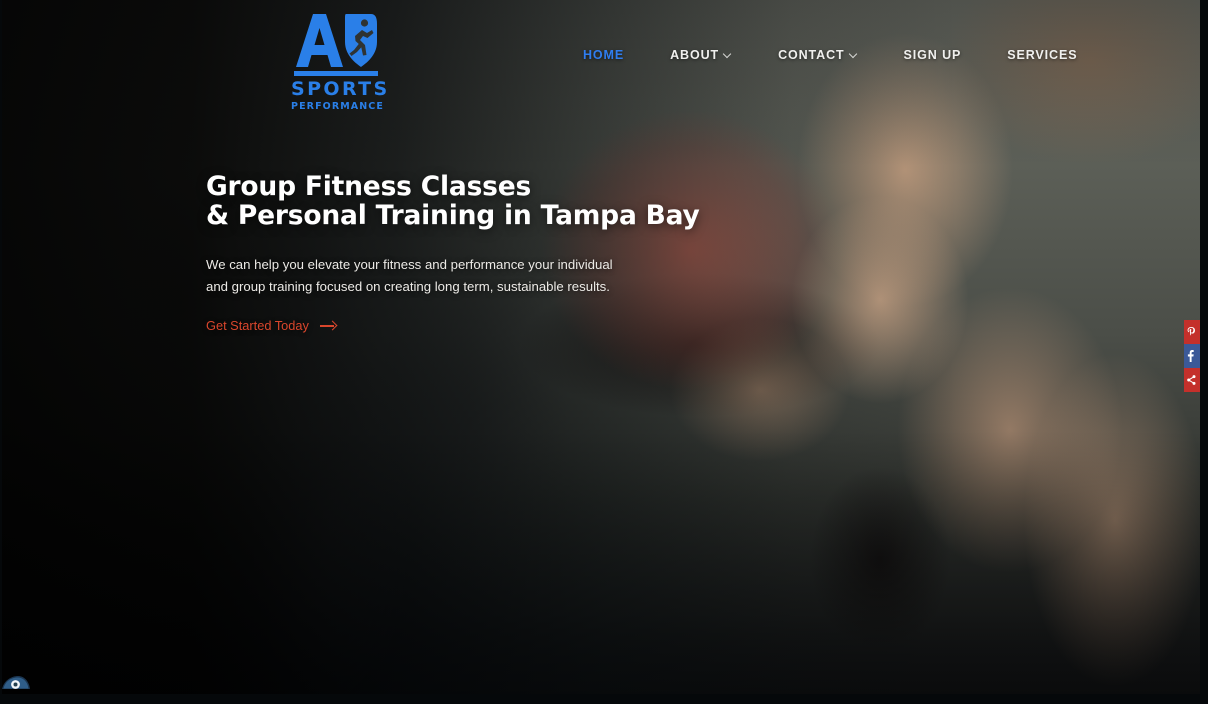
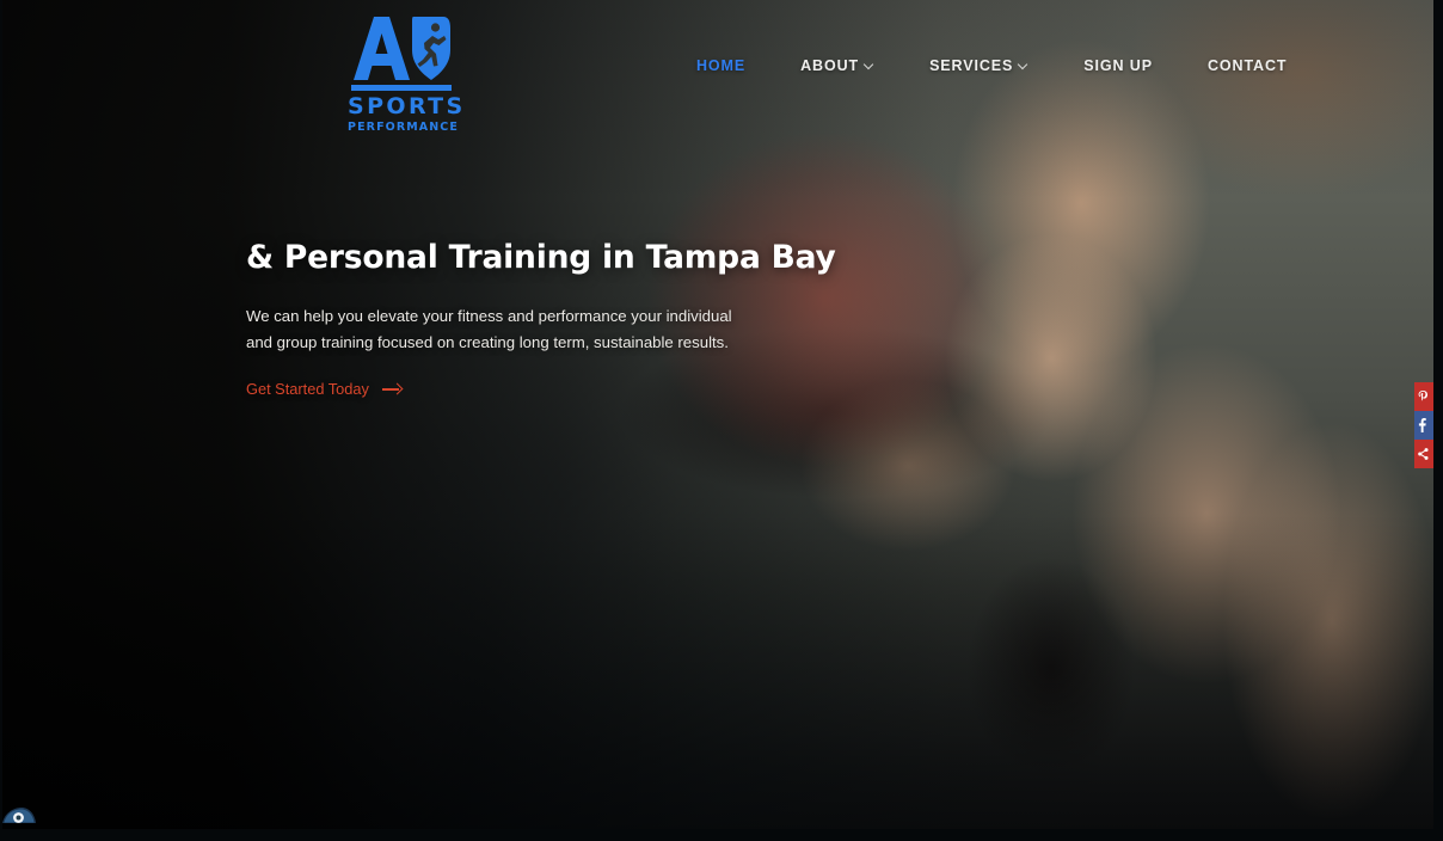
  SPORTS
  PERFORMANCE
  HOME
  ABOUT
- CONTACT
+ SERVICES
  SIGN UP
- SERVICES
+ CONTACT
- Group Fitness Classes
  & Personal Training in Tampa Bay
  We can help you elevate your fitness and performance your individual and group training focused on creating long term, sustainable results.
  Get Started Today
